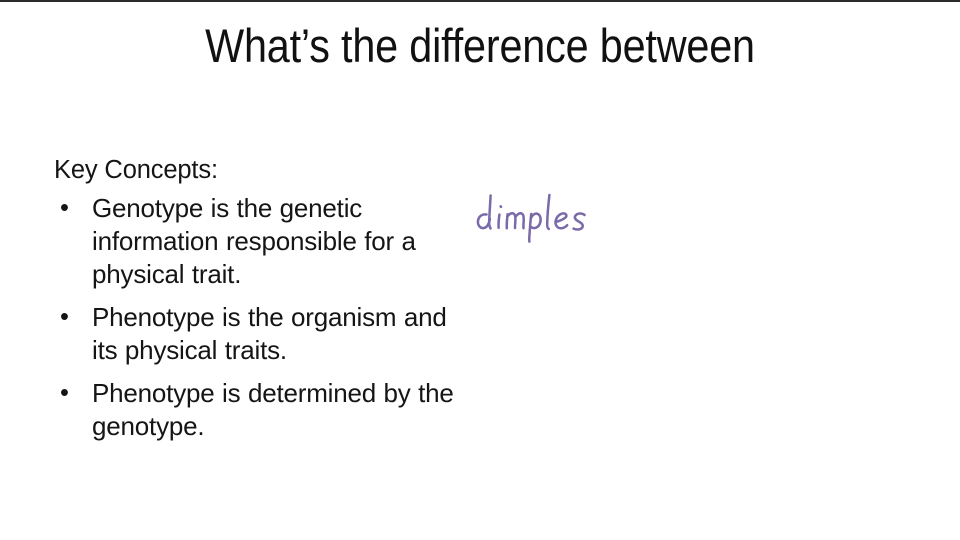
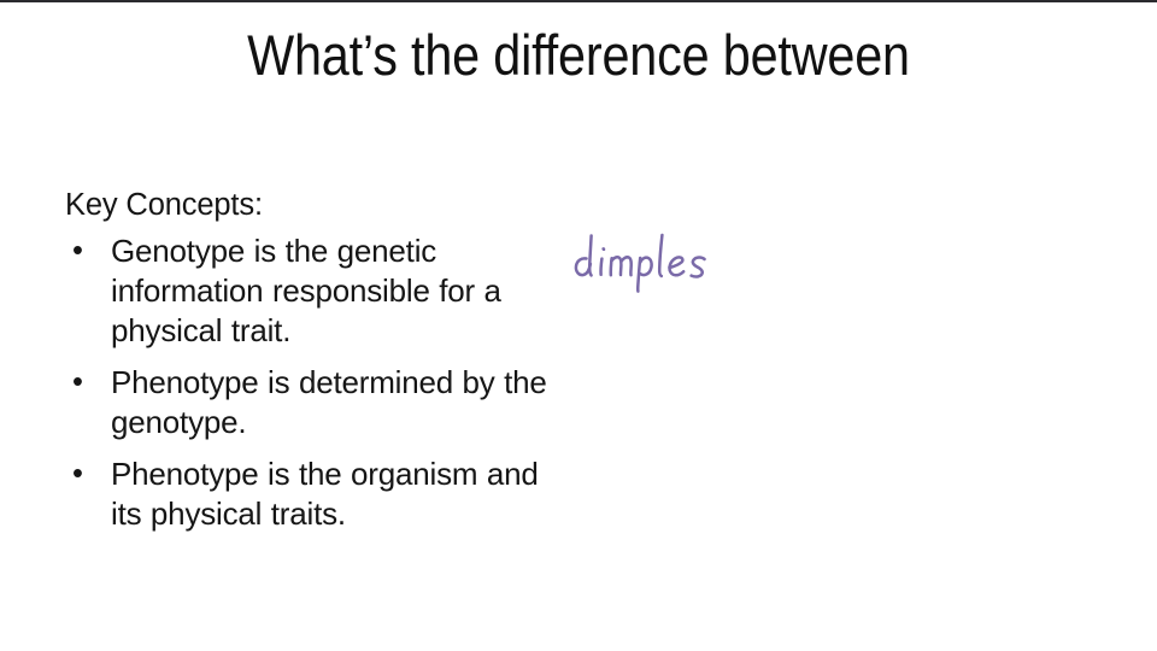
  What’s the difference between
  Key Concepts:
  •
  Genotype is the genetic information responsible for a physical trait.
  •
- Phenotype is the organism and its physical traits.
+ Phenotype is determined by the genotype.
  •
- Phenotype is determined by the genotype.
+ Phenotype is the organism and its physical traits.
